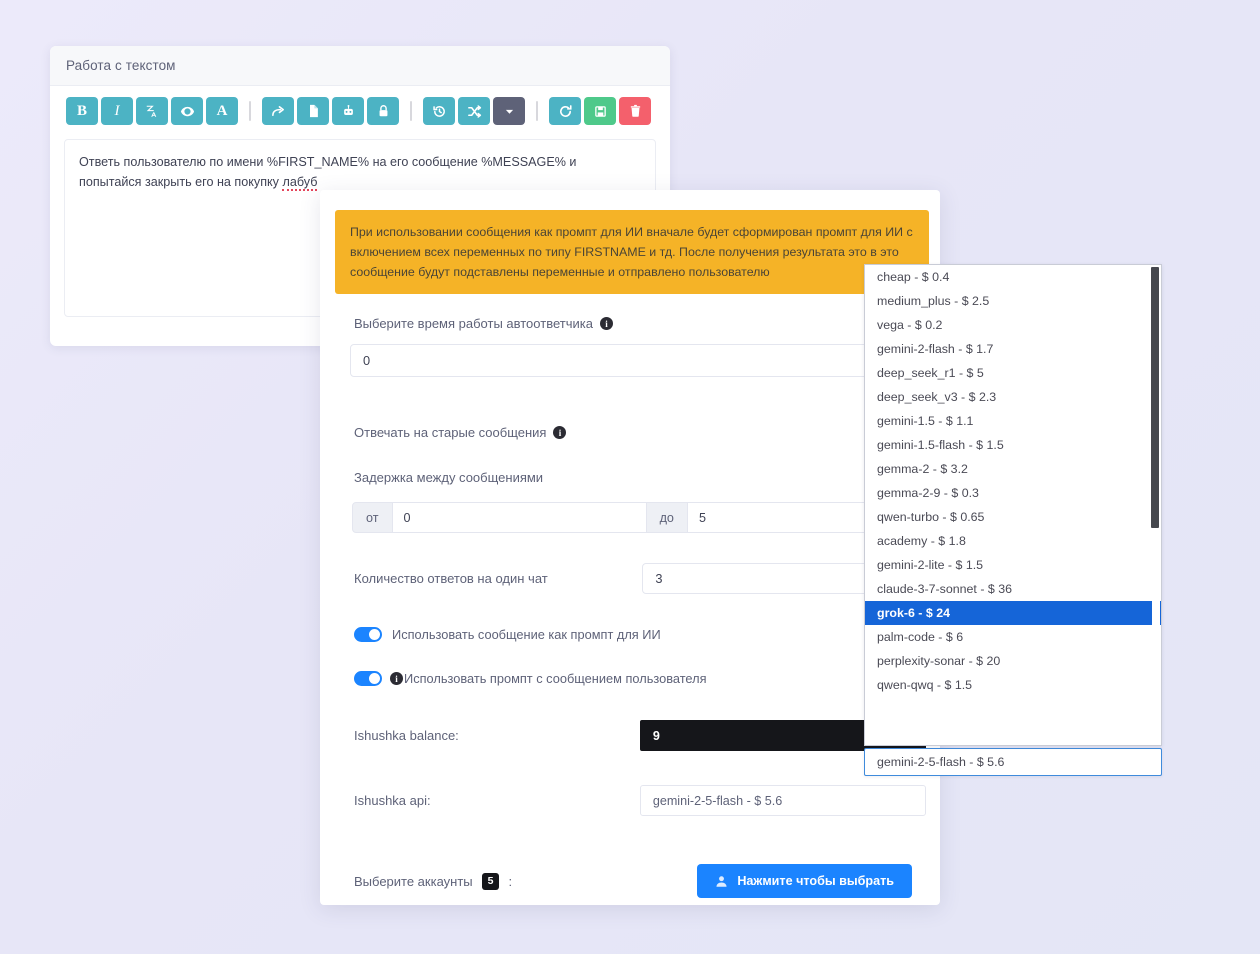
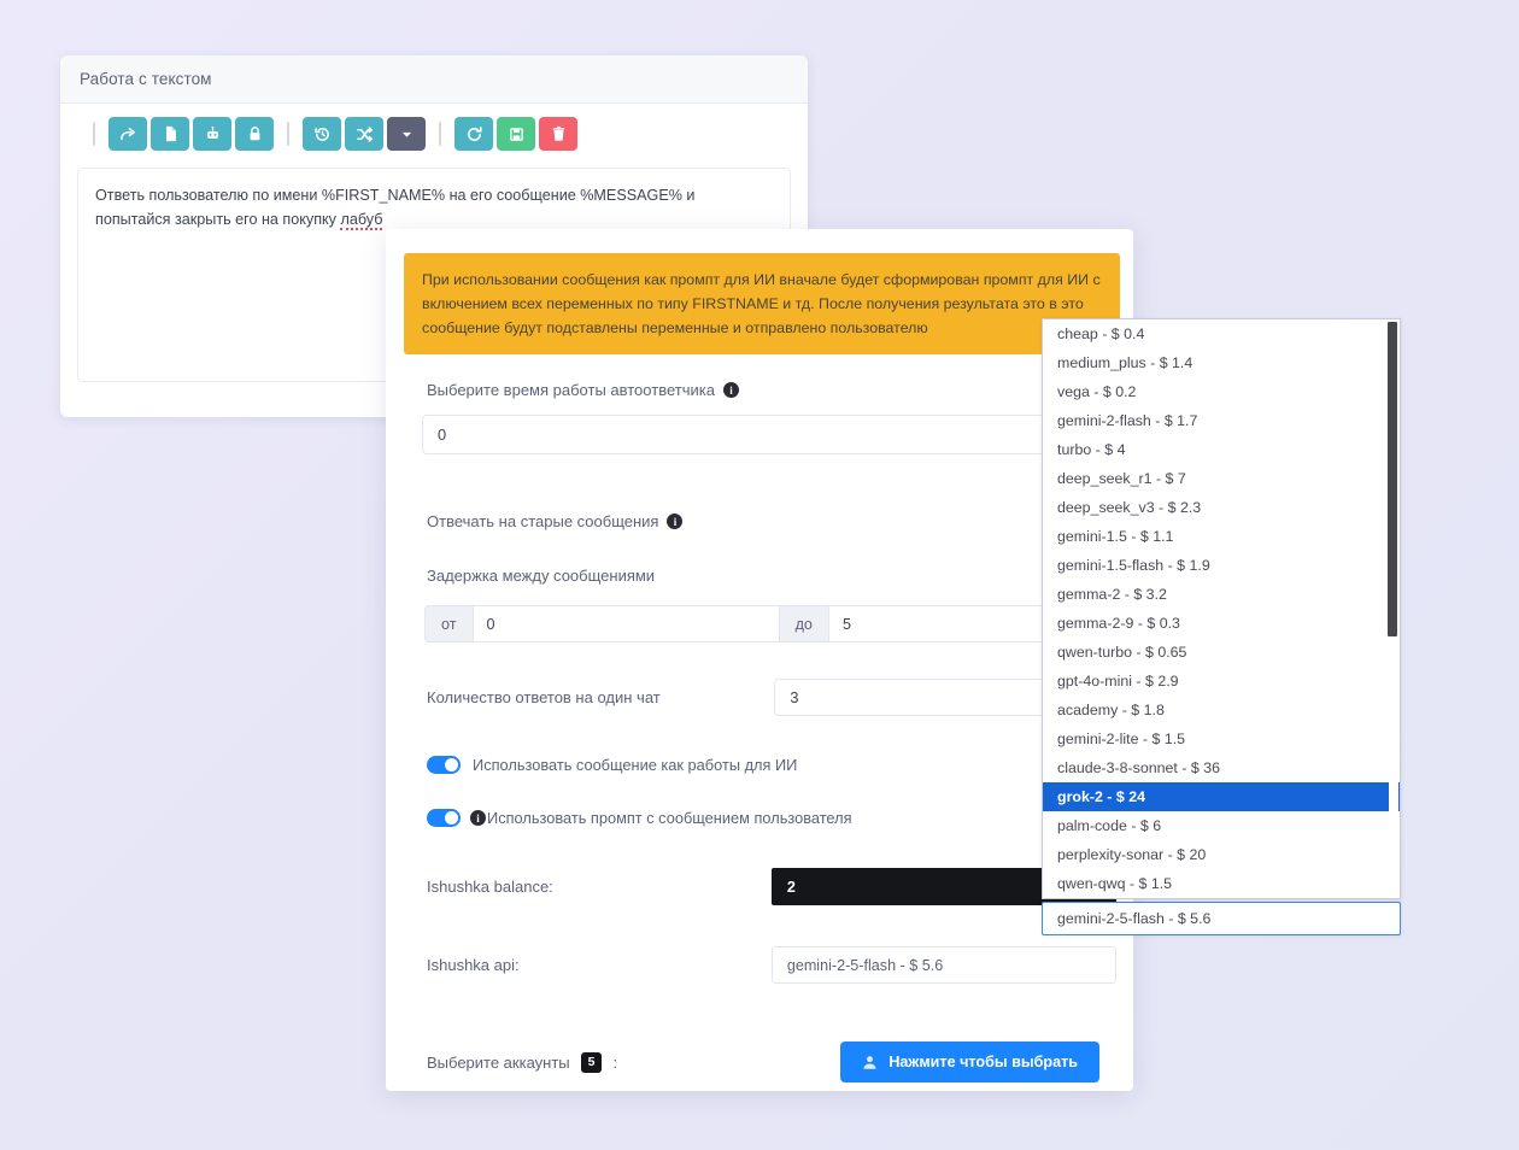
  Работа с текстом
- B
- I
- A
  Ответь пользователю по имени %FIRST_NAME% на его сообщение %MESSAGE% и попытайся закрыть его на покупку лабуб
  При использовании сообщения как промпт для ИИ вначале будет сформирован промпт для ИИ с включением всех переменных по типу FIRSTNAME и тд. После получения результата это в это сообщение будут подставлены переменные и отправлено пользователю
  Выберите время работы автоответчика
  i
  0
  Отвечать на старые сообщения
  i
  Задержка между сообщениями
  от
  0
  до
  5
  Количество ответов на один чат
  3
- Использовать сообщение как промпт для ИИ
+ Использовать сообщение как работы для ИИ
  i
  Использовать промпт с сообщением пользователя
  Ishushka balance:
- 9
+ 2
  Ishushka api:
  gemini-2-5-flash - $ 5.6
  Выберите аккаунты
  5
  :
  Нажмите чтобы выбрать
  cheap - $ 0.4
- medium_plus - $ 2.5
+ medium_plus - $ 1.4
  vega - $ 0.2
  gemini-2-flash - $ 1.7
+ turbo - $ 4
- deep_seek_r1 - $ 5
+ deep_seek_r1 - $ 7
  deep_seek_v3 - $ 2.3
  gemini-1.5 - $ 1.1
- gemini-1.5-flash - $ 1.5
+ gemini-1.5-flash - $ 1.9
  gemma-2 - $ 3.2
  gemma-2-9 - $ 0.3
  qwen-turbo - $ 0.65
+ gpt-4o-mini - $ 2.9
  academy - $ 1.8
  gemini-2-lite - $ 1.5
- claude-3-7-sonnet - $ 36
+ claude-3-8-sonnet - $ 36
- grok-6 - $ 24
+ grok-2 - $ 24
  palm-code - $ 6
  perplexity-sonar - $ 20
  qwen-qwq - $ 1.5
  gemini-2-5-flash - $ 5.6
